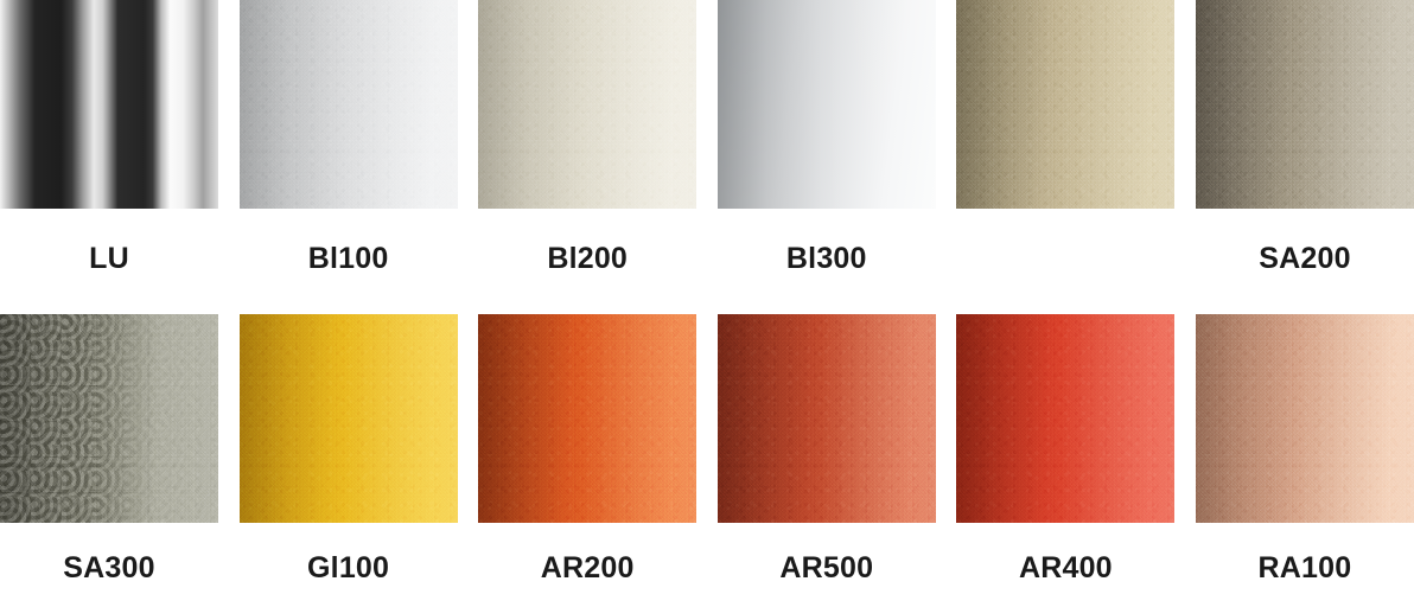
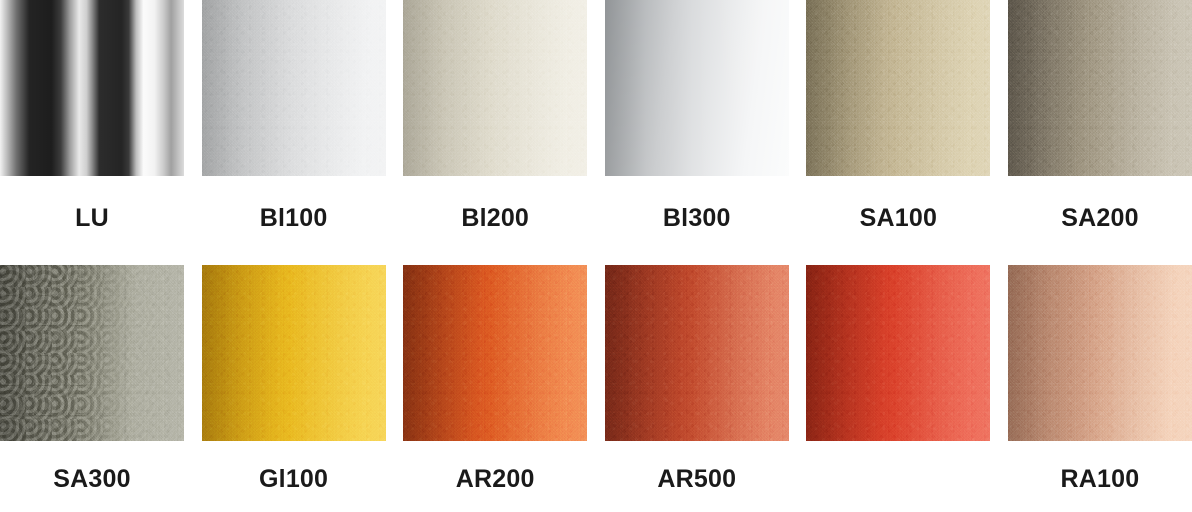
  LU
  Bl100
  Bl200
  Bl300
+ SA100
  SA200
  SA300
  Gl100
  AR200
  AR500
- AR400
  RA100
